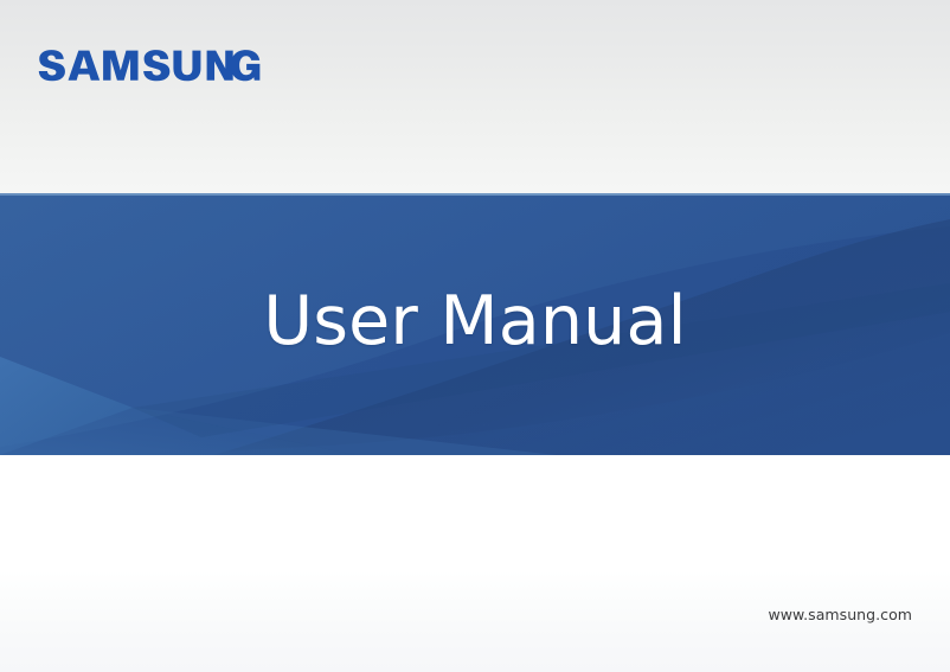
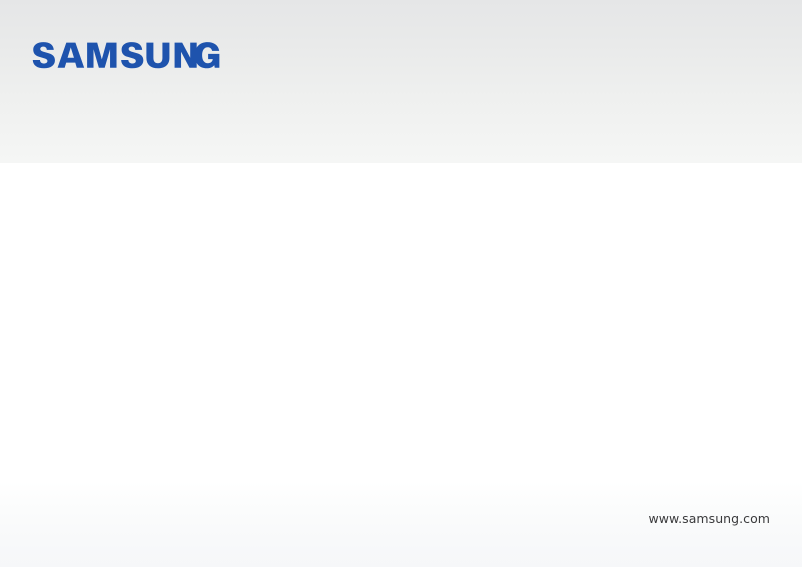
- User Manual
  www.samsung.com
